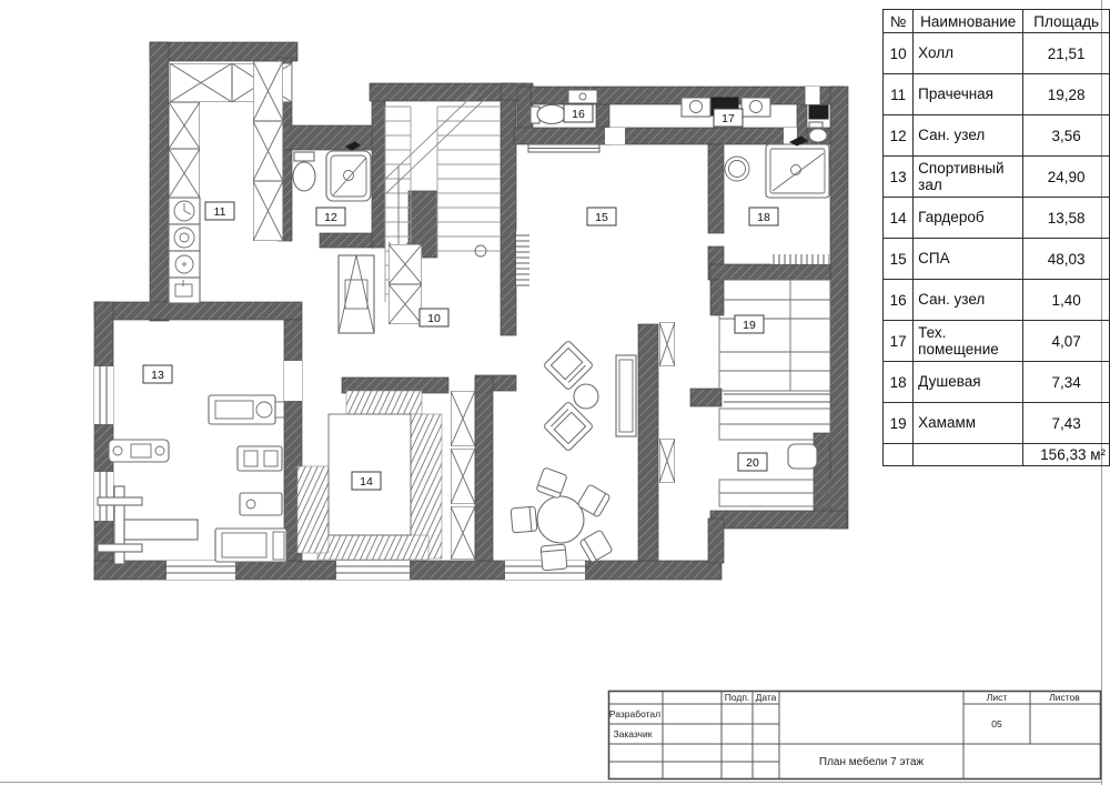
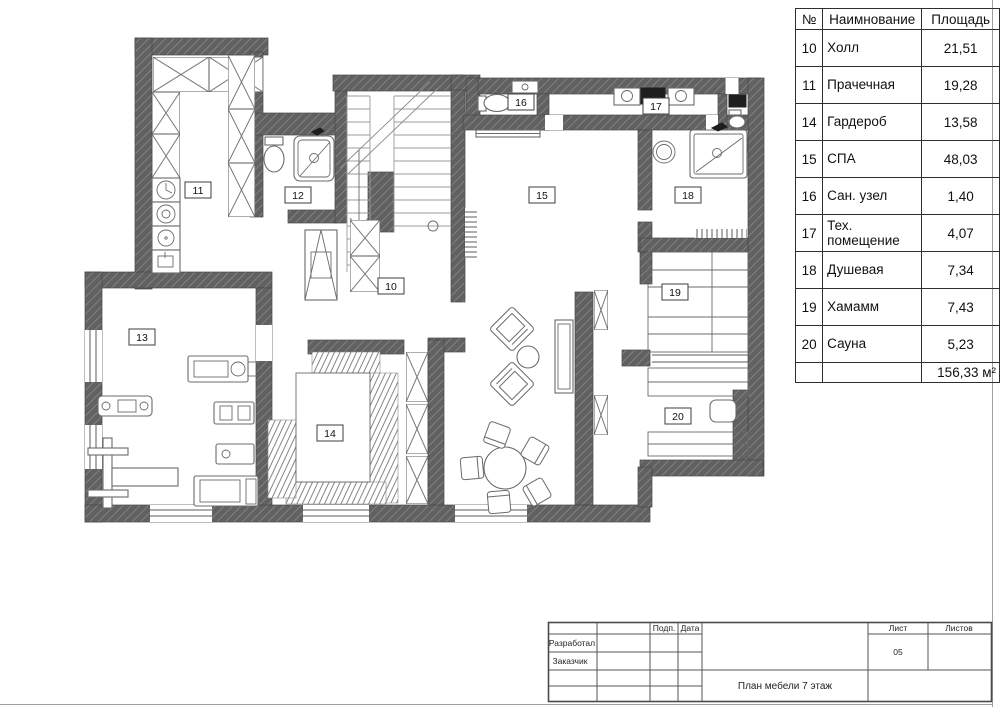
  10
  11
  12
  13
  14
  15
  16
  17
  18
  19
  20
  Подп.
  Дата
  Разработал
  Заказчик
  Лист
  Листов
  05
  План мебели 7 этаж
  №	Наимнование	Площадь
  10	Холл	21,51
  11	Прачечная	19,28
- 12	Сан. узел	3,56
- 13	Спортивный зал	24,90
  14	Гардероб	13,58
  15	СПА	48,03
  16	Сан. узел	1,40
  17	Тех. помещение	4,07
  18	Душевая	7,34
  19	Хамамм	7,43
+ 20	Сауна	5,23
  		156,33 м²
